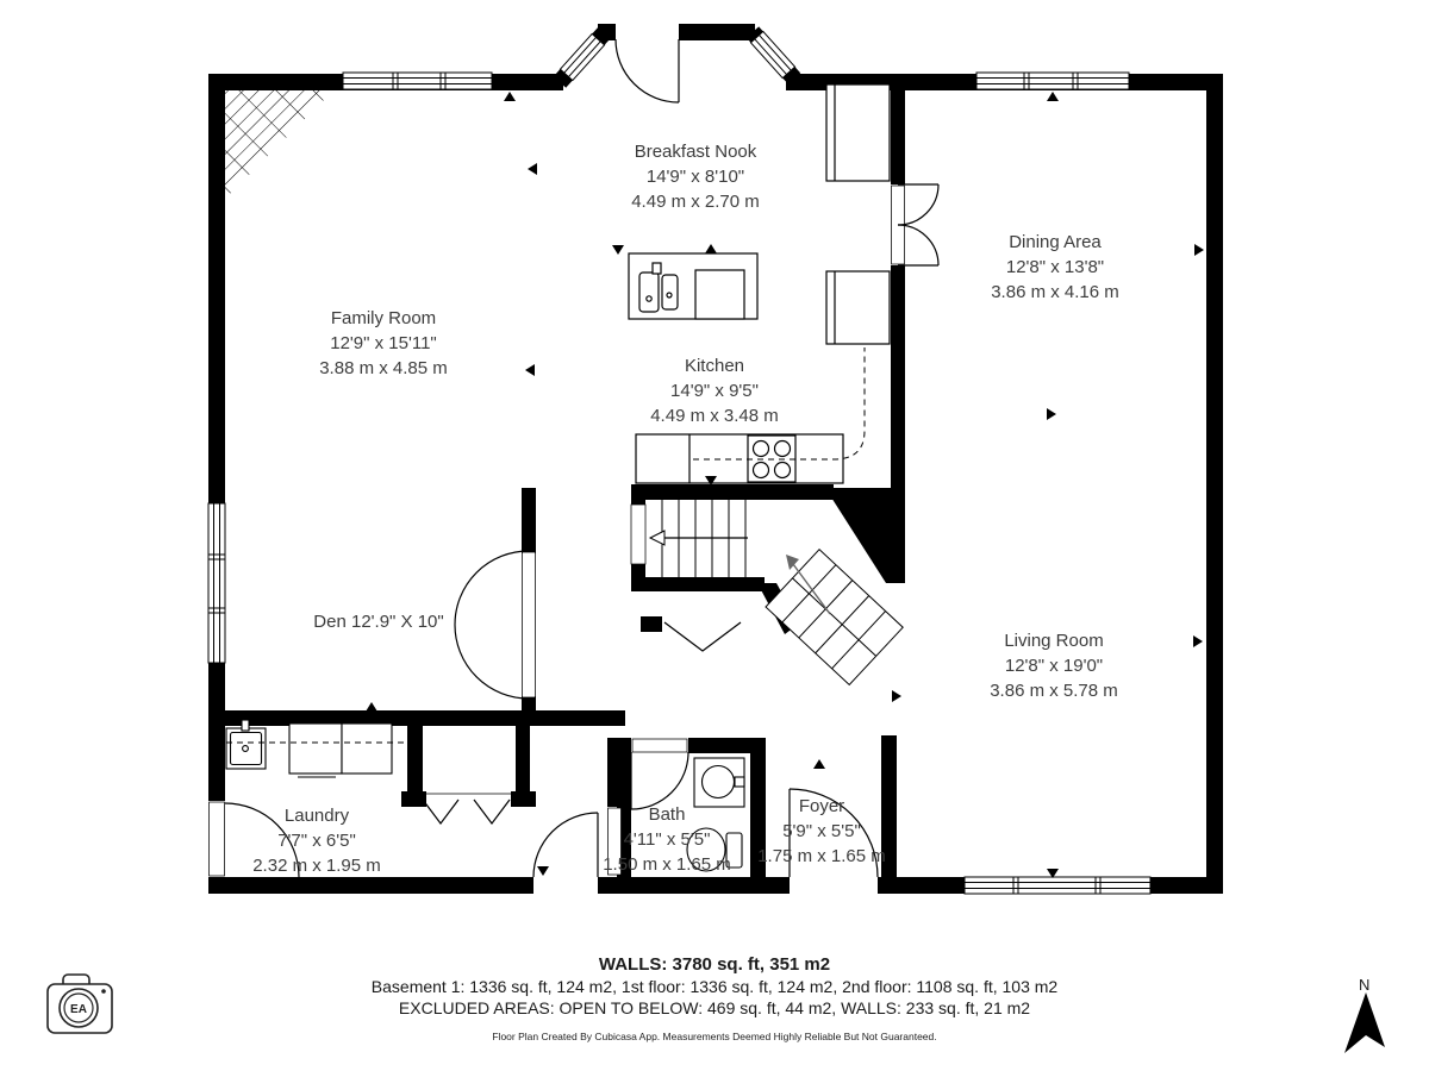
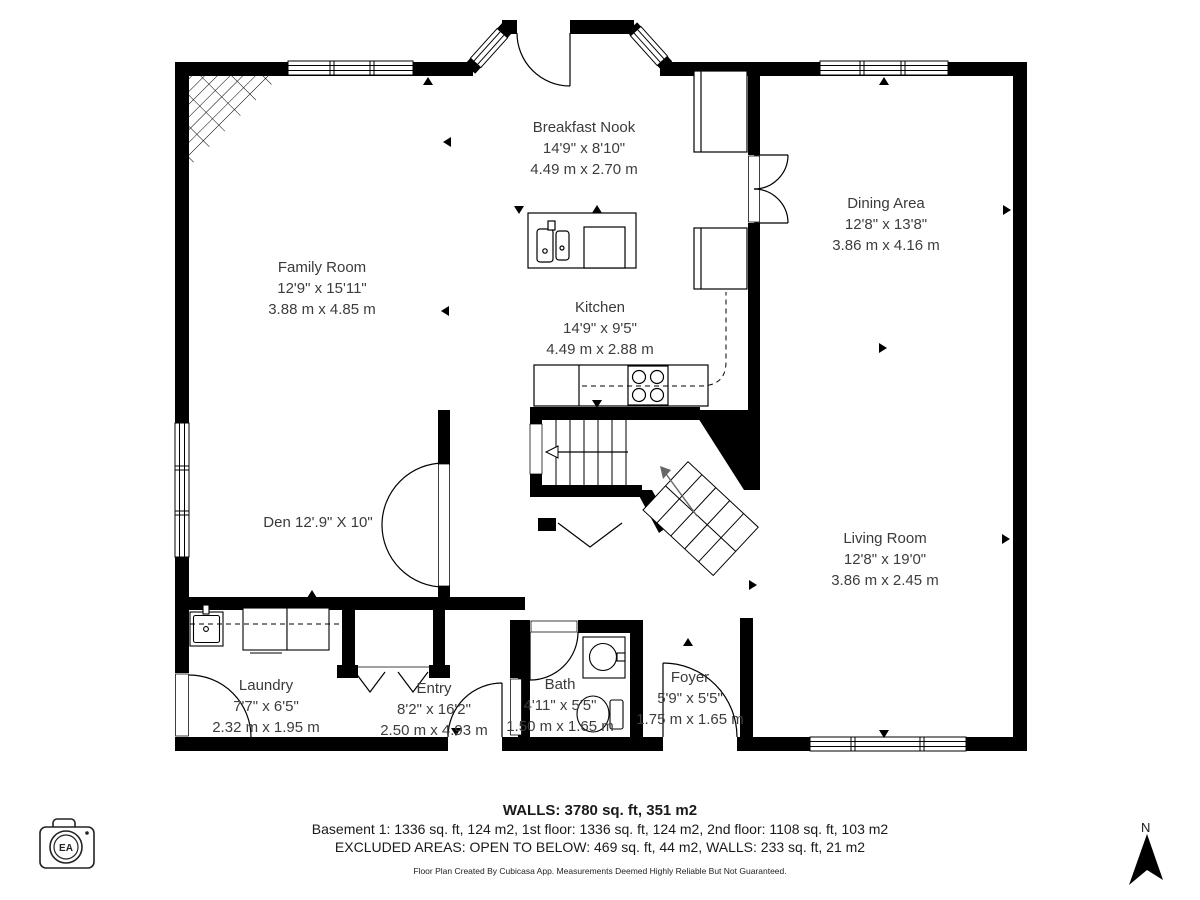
  N
  EA
  Breakfast Nook
  14'9" x 8'10"
  4.49 m x 2.70 m
  Dining Area
  12'8" x 13'8"
  3.86 m x 4.16 m
  Family Room
  12'9" x 15'11"
  3.88 m x 4.85 m
  Kitchen
  14'9" x 9'5"
- 4.49 m x 3.48 m
+ 4.49 m x 2.88 m
  Den 12'.9" X 10"
  Living Room
  12'8" x 19'0"
- 3.86 m x 5.78 m
+ 3.86 m x 2.45 m
  Laundry
  7'7" x 6'5"
  2.32 m x 1.95 m
+ Entry
+ 8'2" x 16'2"
+ 2.50 m x 4.93 m
  Bath
  4'11" x 5'5"
  1.50 m x 1.65 m
  Foyer
  5'9" x 5'5"
  1.75 m x 1.65 m
  WALLS: 3780 sq. ft, 351 m2
  Basement 1: 1336 sq. ft, 124 m2, 1st floor: 1336 sq. ft, 124 m2, 2nd floor: 1108 sq. ft, 103 m2
  EXCLUDED AREAS: OPEN TO BELOW: 469 sq. ft, 44 m2, WALLS: 233 sq. ft, 21 m2
  Floor Plan Created By Cubicasa App. Measurements Deemed Highly Reliable But Not Guaranteed.
